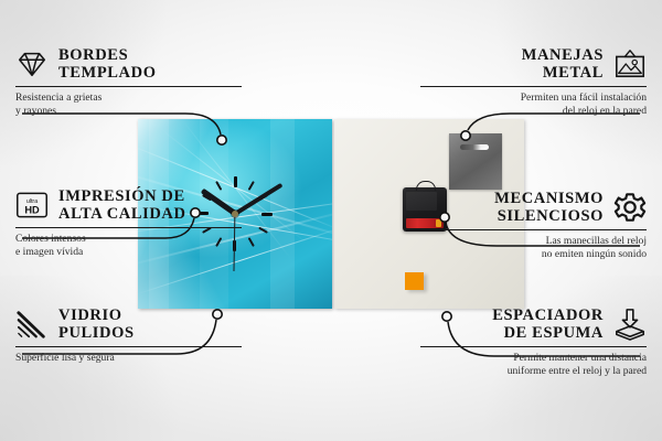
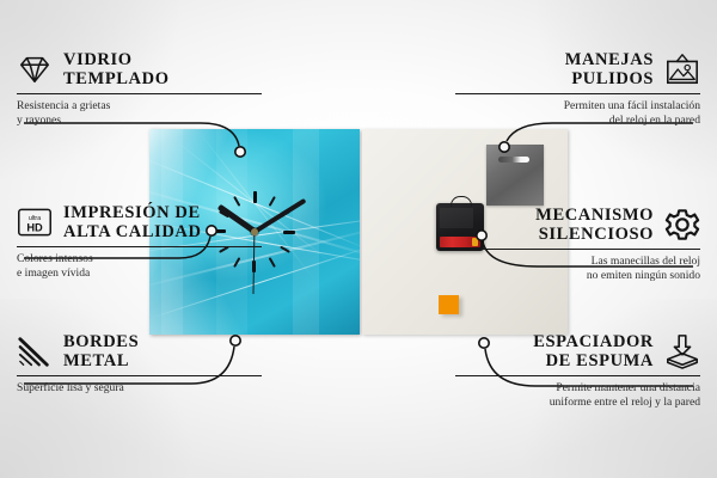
- BORDES
+ VIDRIO
  TEMPLADO
  Resistencia a grietas
  y rayones
  HD
  IMPRESIÓN DE
  ALTA CALIDAD
  Colores intensos
  e imagen vívida
- VIDRIO
+ BORDES
- PULIDOS
+ METAL
  Superficie lisa y segura
  MANEJAS
- METAL
+ PULIDOS
  Permiten una fácil instalación
  del reloj en la pared
  MECANISMO
  SILENCIOSO
  Las manecillas del reloj
  no emiten ningún sonido
  ESPACIADOR
  DE ESPUMA
  Permite mantener una distancia
  uniforme entre el reloj y la pared
